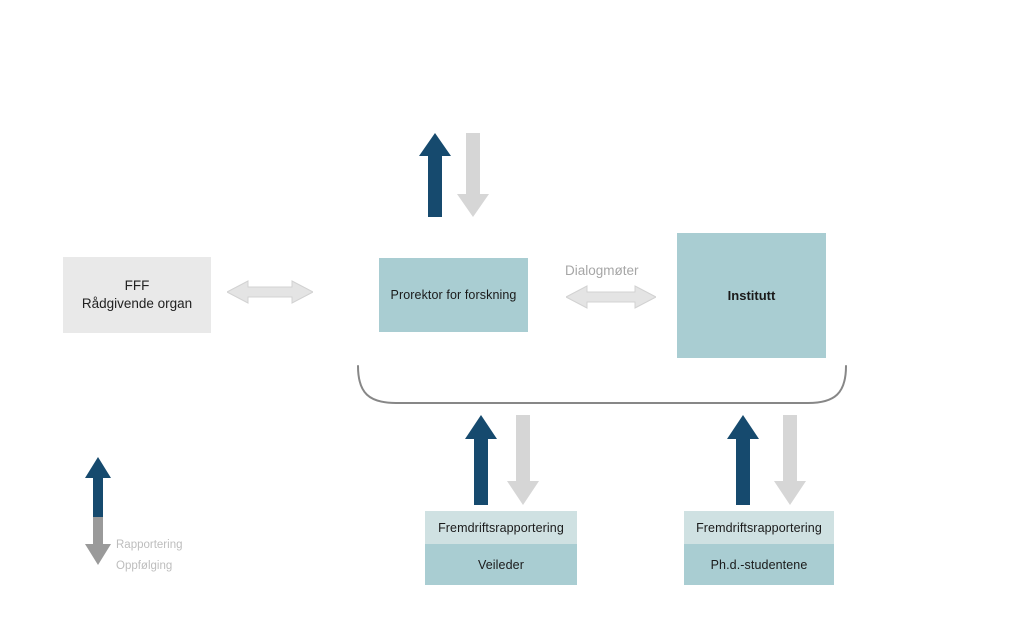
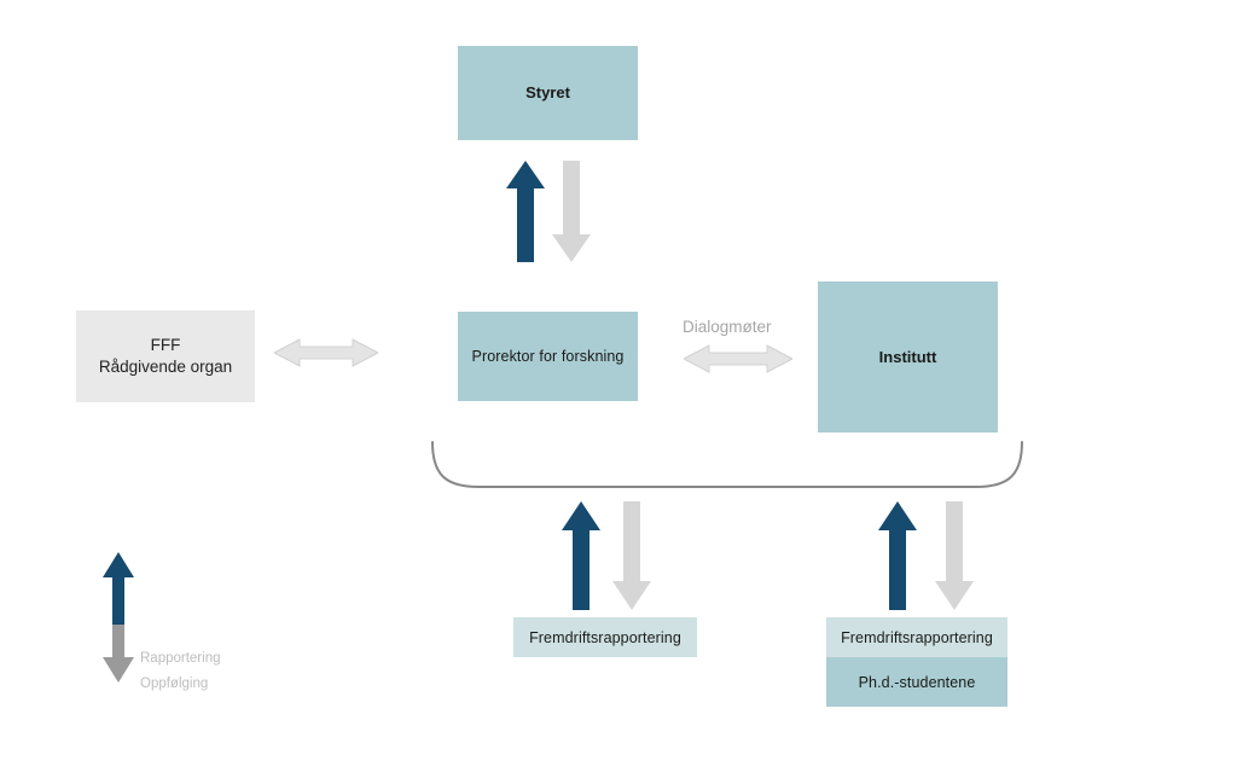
+ Styret
  FFF
  Rådgivende organ
  Prorektor for forskning
  Dialogmøter
  Institutt
  Fremdriftsrapportering
- Veileder
  Fremdriftsrapportering
  Ph.d.-studentene
  Rapportering
  Oppfølging
